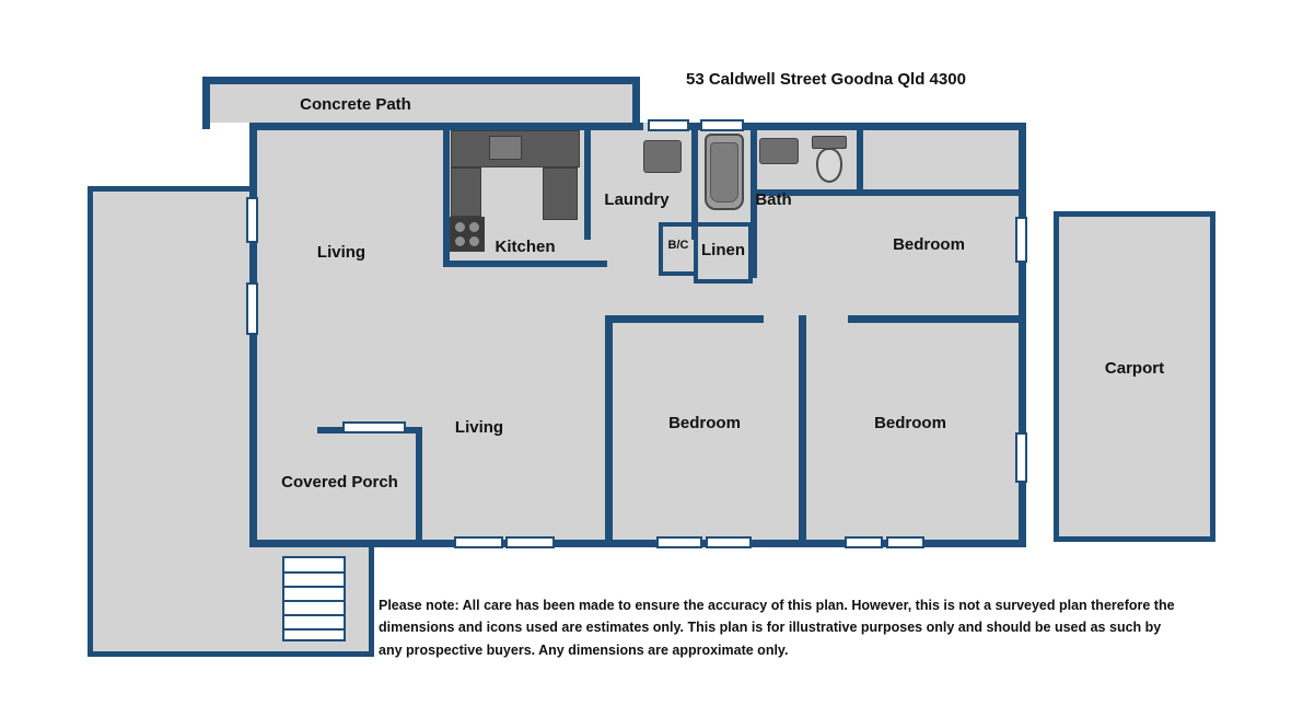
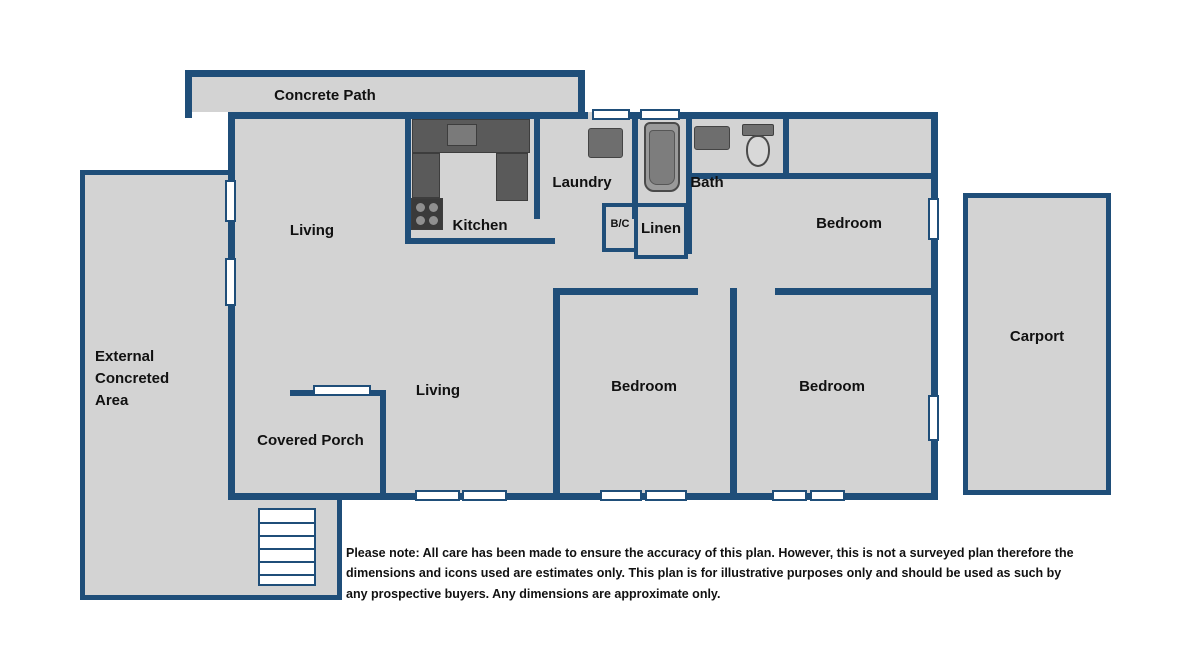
- 53 Caldwell Street Goodna Qld 4300
  Concrete Path
  Living
  Kitchen
  Laundry
  Bath
  B/C
  Linen
  Bedroom
  Carport
+ External
+ Concreted
+ Area
  Living
  Covered Porch
  Bedroom
  Bedroom
  Please note: All care has been made to ensure the accuracy of this plan. However, this is not a surveyed plan therefore the dimensions and icons used are estimates only. This plan is for illustrative purposes only and should be used as such by any prospective buyers. Any dimensions are approximate only.
